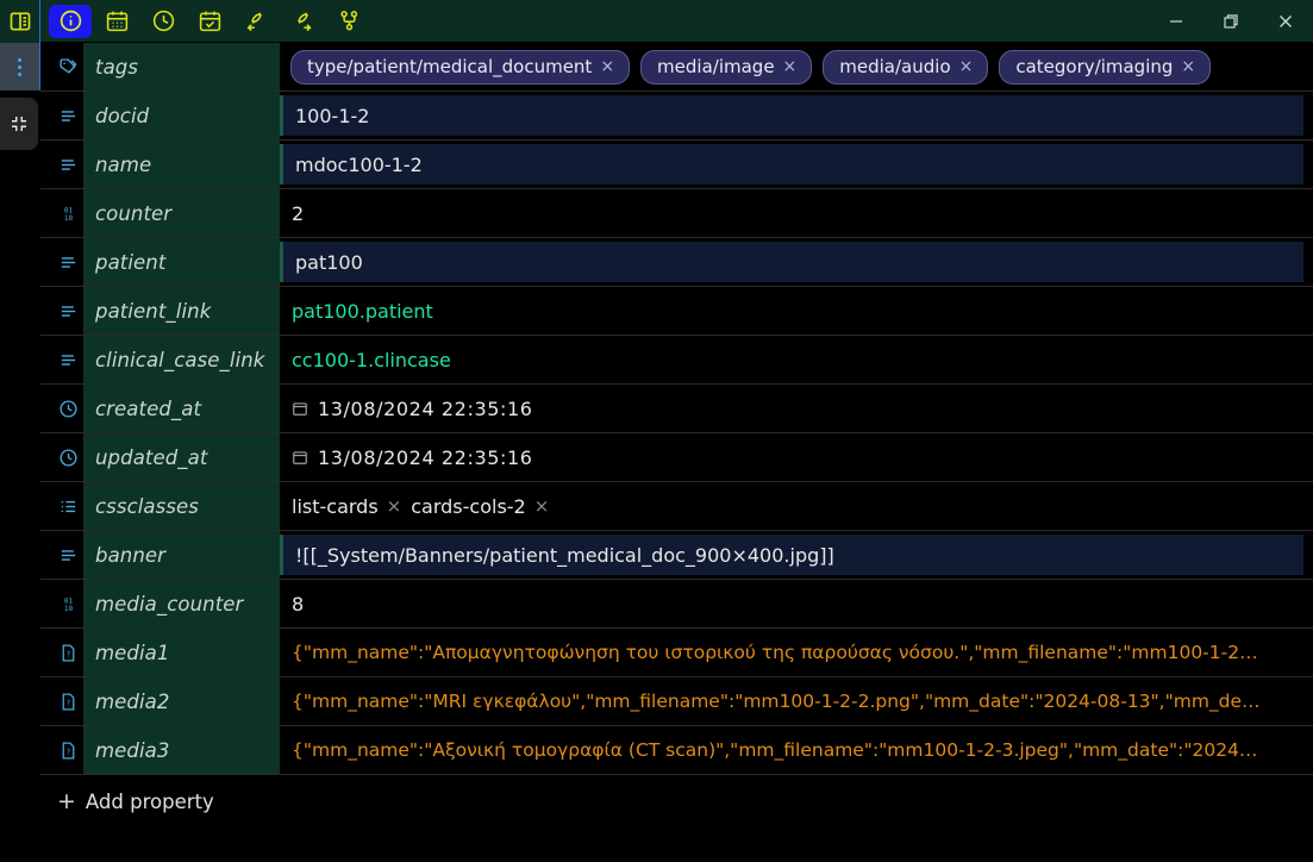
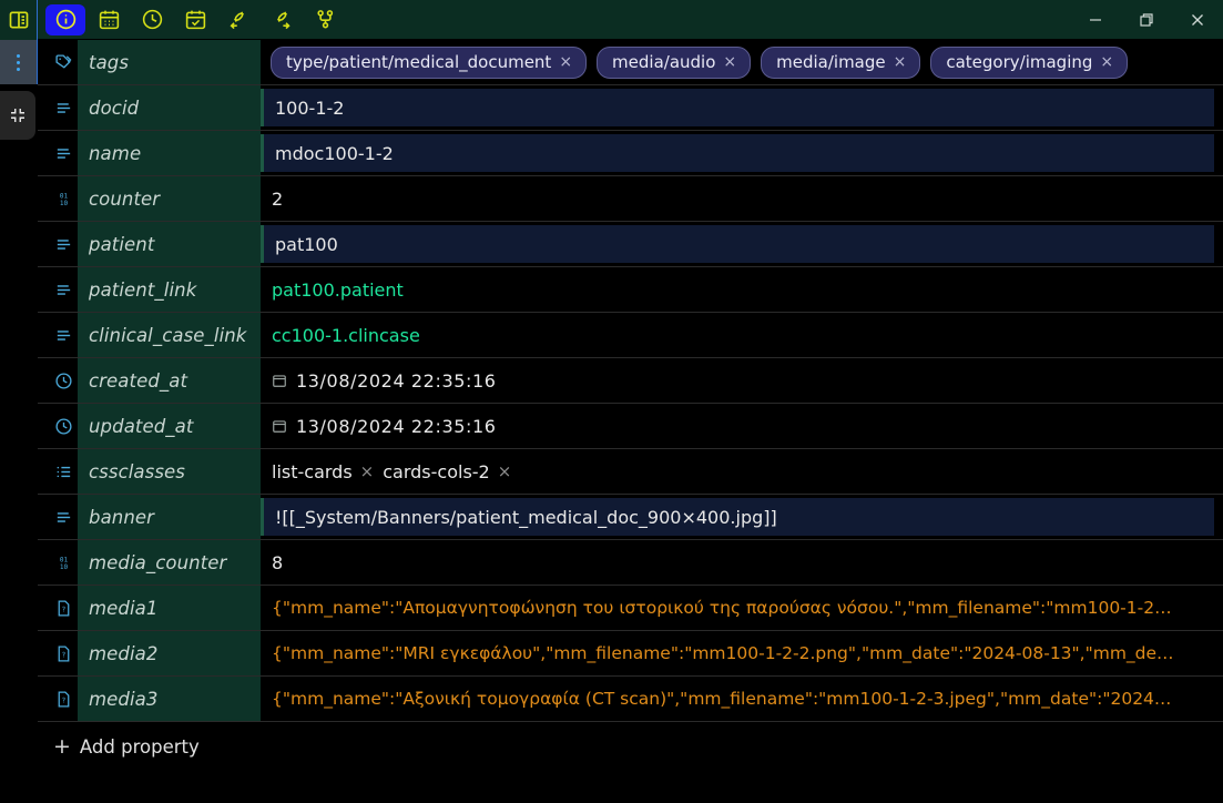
  tags
  type/patient/medical_document
  ×
- media/image
+ media/audio
  ×
- media/audio
+ media/image
  ×
  category/imaging
  ×
  docid
  100-1-2
  name
  mdoc100-1-2
  counter
  2
  patient
  pat100
  patient_link
  pat100.patient
  clinical_case_link
  cc100-1.clincase
  created_at
  13/08/2024 22:35:16
  updated_at
  13/08/2024 22:35:16
  cssclasses
  list-cards
  ×
  cards-cols-2
  ×
  banner
  ![[_System/Banners/patient_medical_doc_900×400.jpg]]
  media_counter
  8
  ?
  media1
  {"mm_name":"Απομαγνητοφώνηση του ιστορικού της παρούσας νόσου.","mm_filename":"mm100-1-2…
  ?
  media2
  {"mm_name":"MRI εγκεφάλου","mm_filename":"mm100-1-2-2.png","mm_date":"2024-08-13","mm_de…
  ?
  media3
  {"mm_name":"Αξονική τομογραφία (CT scan)","mm_filename":"mm100-1-2-3.jpeg","mm_date":"2024…
  +
  Add property
